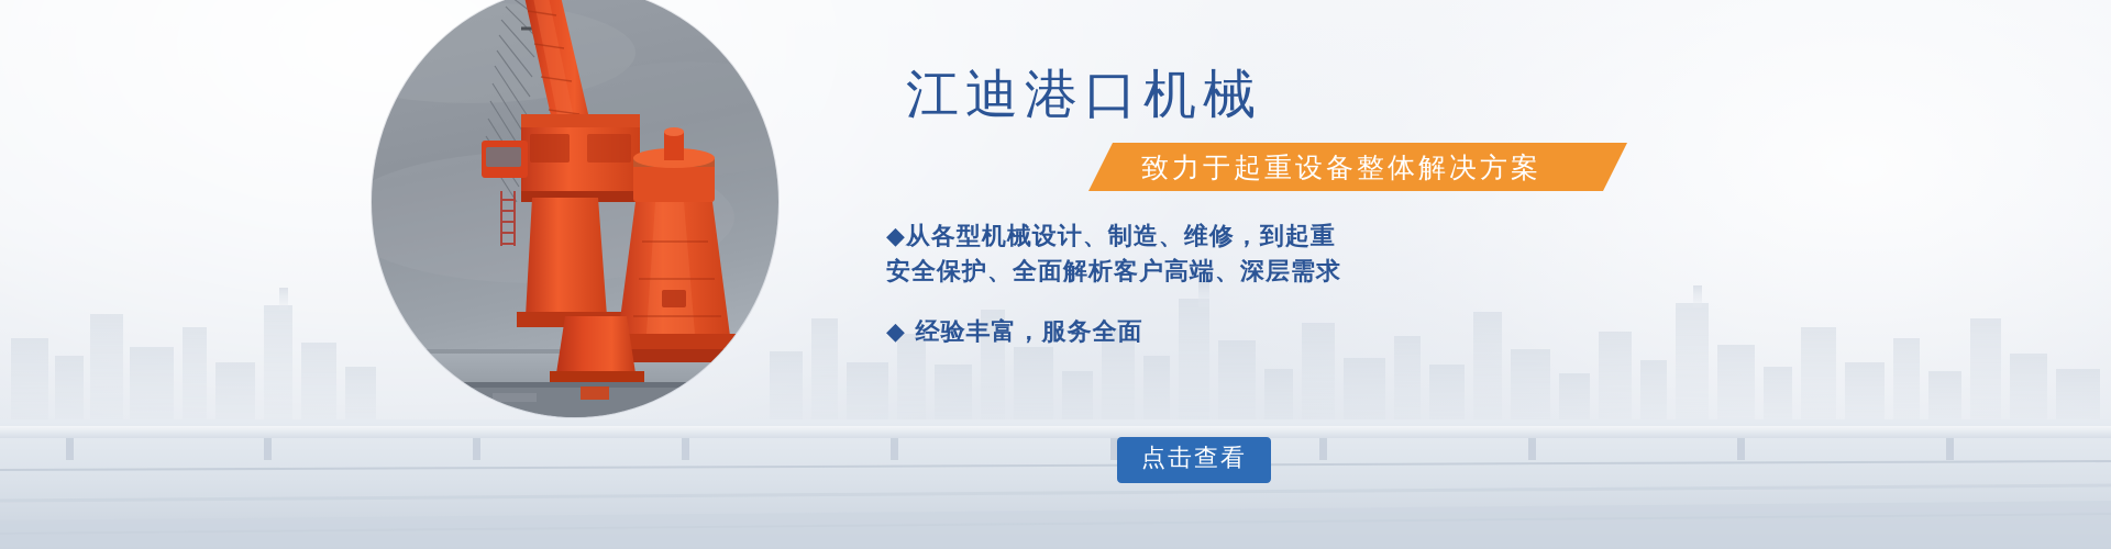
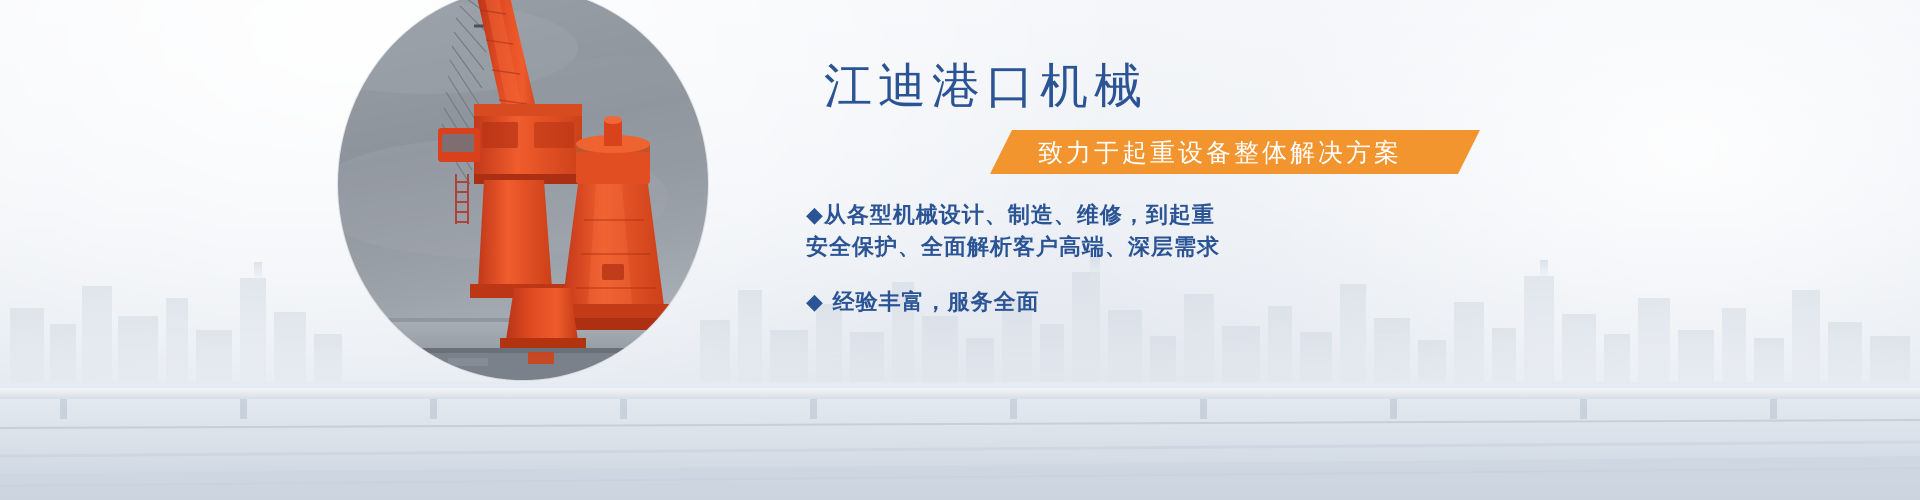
  江迪港口机械
  致力于起重设备整体解决方案
  ◆从各型机械设计、制造、维修，到起重
  安全保护、全面解析客户高端、深层需求
  ◆ 经验丰富，服务全面
- 点击查看
